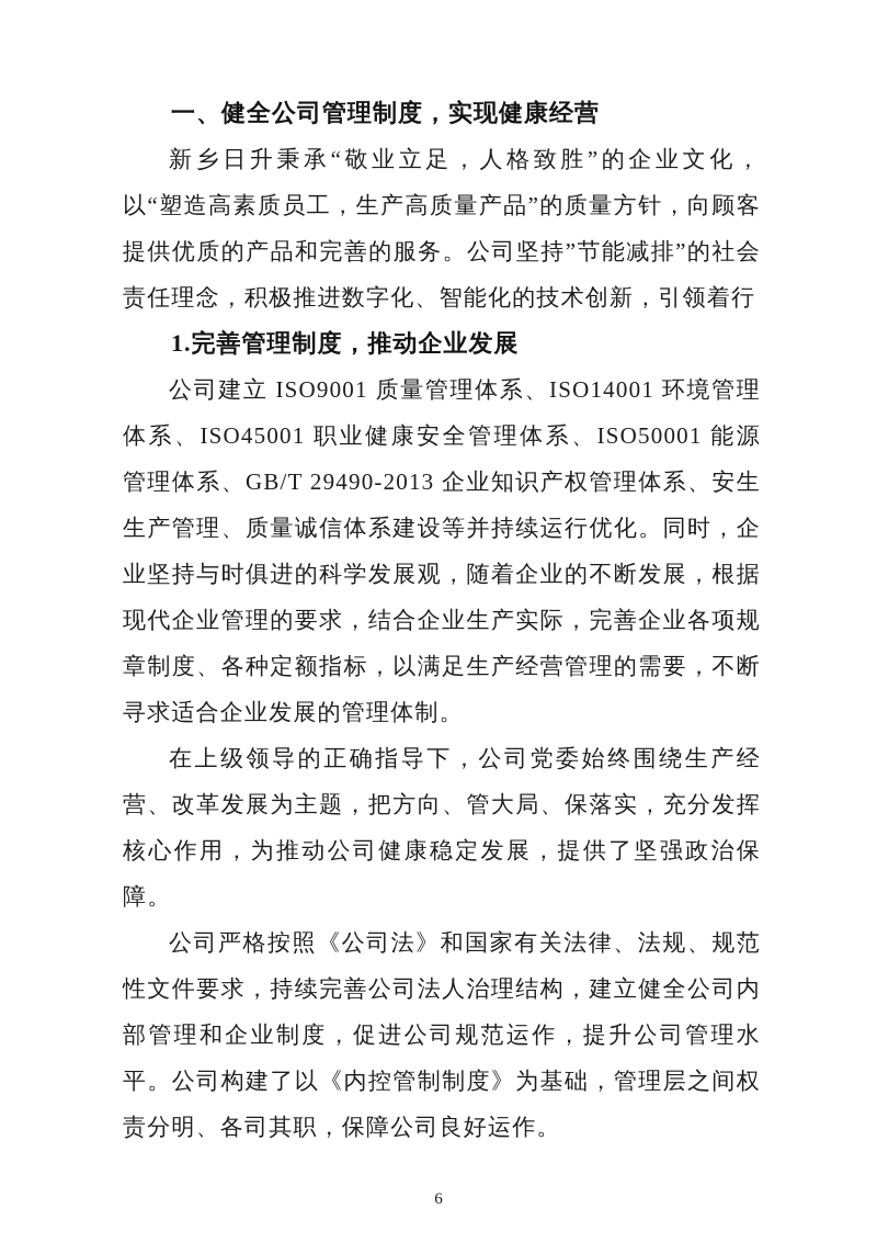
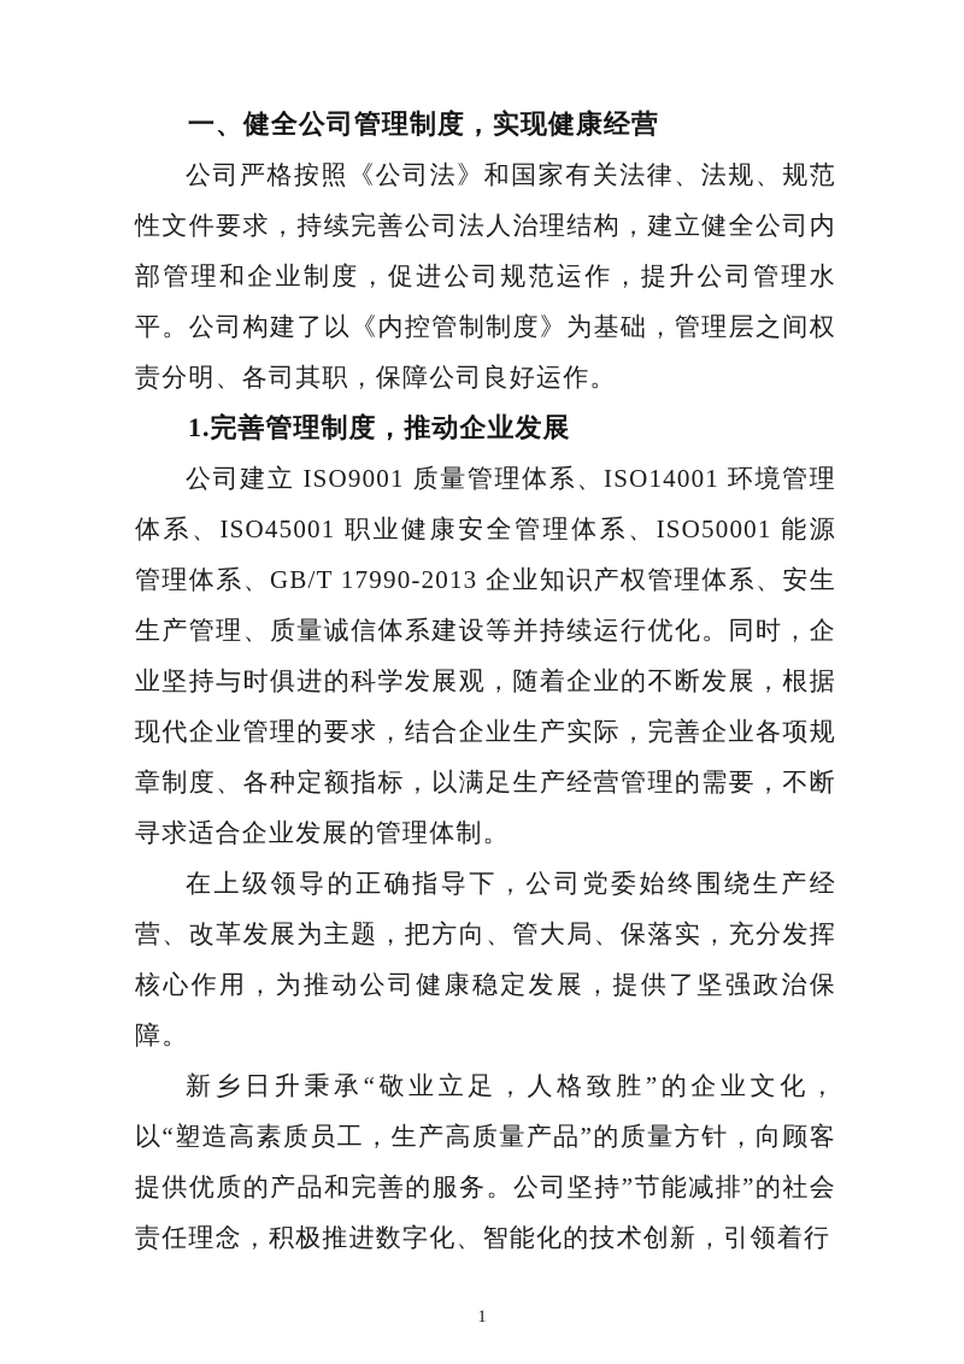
  一、健全公司管理制度，实现健康经营
- 新乡日升秉承“敬业立足，人格致胜”的企业文化，以“塑造高素质员工，生产高质量产品”的质量方针，向顾客提供优质的产品和完善的服务。公司坚持”节能减排”的社会责任理念，积极推进数字化、智能化的技术创新，引领着行
+ 公司严格按照《公司法》和国家有关法律、法规、规范性文件要求，持续完善公司法人治理结构，建立健全公司内部管理和企业制度，促进公司规范运作，提升公司管理水平。公司构建了以《内控管制制度》为基础，管理层之间权责分明、各司其职，保障公司良好运作。
  1.完善管理制度，推动企业发展
- 公司建立 ISO9001 质量管理体系、ISO14001 环境管理体系、ISO45001 职业健康安全管理体系、ISO50001 能源管理体系、GB/T 29490-2013 企业知识产权管理体系、安生生产管理、质量诚信体系建设等并持续运行优化。同时，企业坚持与时俱进的科学发展观，随着企业的不断发展，根据现代企业管理的要求，结合企业生产实际，完善企业各项规章制度、各种定额指标，以满足生产经营管理的需要，不断寻求适合企业发展的管理体制。
+ 公司建立 ISO9001 质量管理体系、ISO14001 环境管理体系、ISO45001 职业健康安全管理体系、ISO50001 能源管理体系、GB/T 17990-2013 企业知识产权管理体系、安生生产管理、质量诚信体系建设等并持续运行优化。同时，企业坚持与时俱进的科学发展观，随着企业的不断发展，根据现代企业管理的要求，结合企业生产实际，完善企业各项规章制度、各种定额指标，以满足生产经营管理的需要，不断寻求适合企业发展的管理体制。
  在上级领导的正确指导下，公司党委始终围绕生产经营、改革发展为主题，把方向、管大局、保落实，充分发挥核心作用，为推动公司健康稳定发展，提供了坚强政治保障。
- 公司严格按照《公司法》和国家有关法律、法规、规范性文件要求，持续完善公司法人治理结构，建立健全公司内部管理和企业制度，促进公司规范运作，提升公司管理水平。公司构建了以《内控管制制度》为基础，管理层之间权责分明、各司其职，保障公司良好运作。
+ 新乡日升秉承“敬业立足，人格致胜”的企业文化，以“塑造高素质员工，生产高质量产品”的质量方针，向顾客提供优质的产品和完善的服务。公司坚持”节能减排”的社会责任理念，积极推进数字化、智能化的技术创新，引领着行
- 6
+ 1
